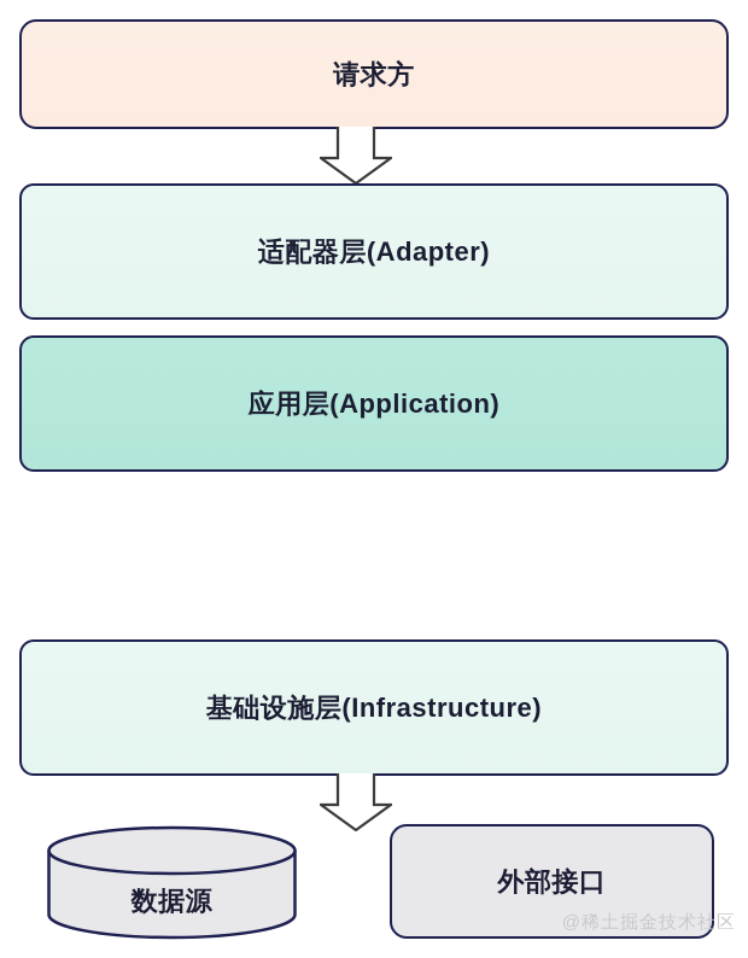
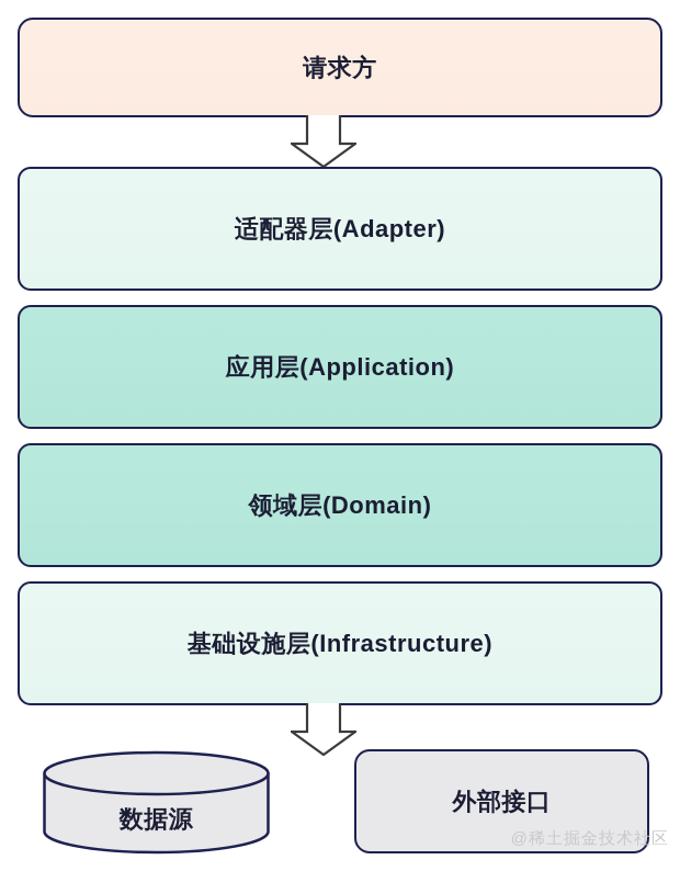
  请求方
  适配器层(Adapter)
  应用层(Application)
+ 领域层(Domain)
  基础设施层(Infrastructure)
  数据源
  外部接口
  @稀土掘金技术社区
